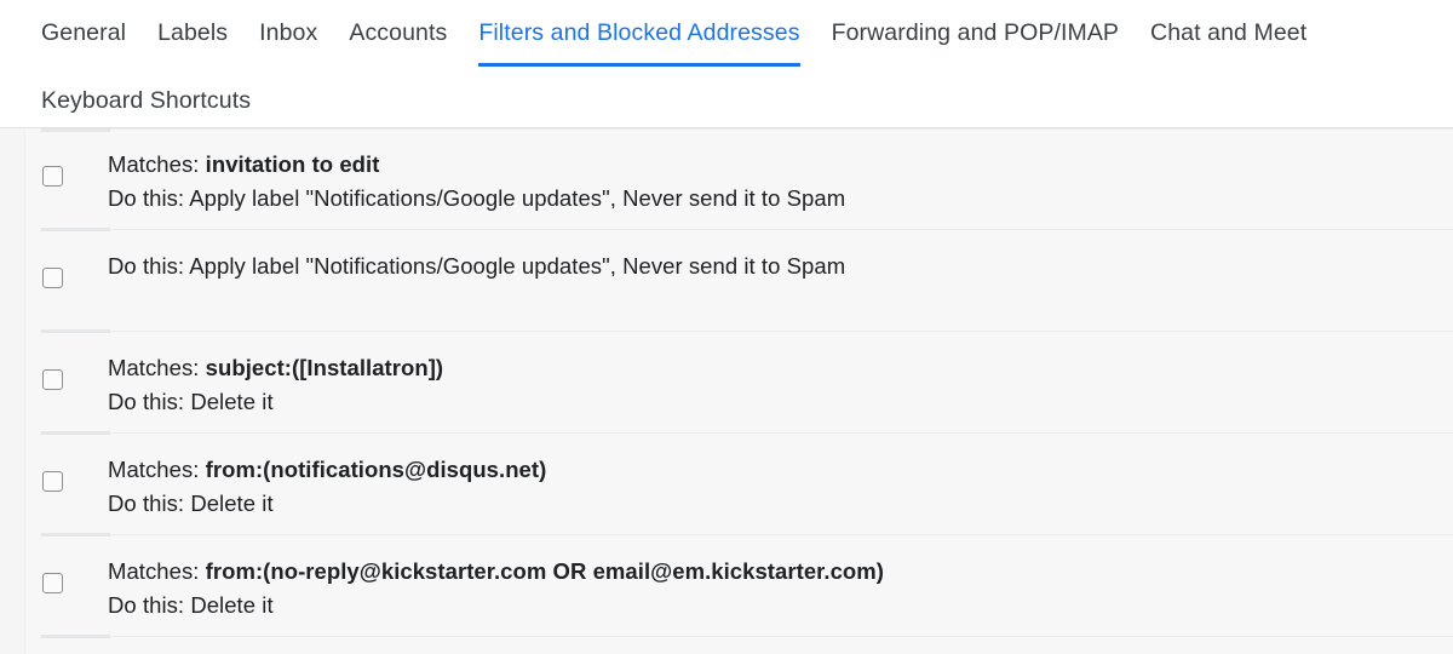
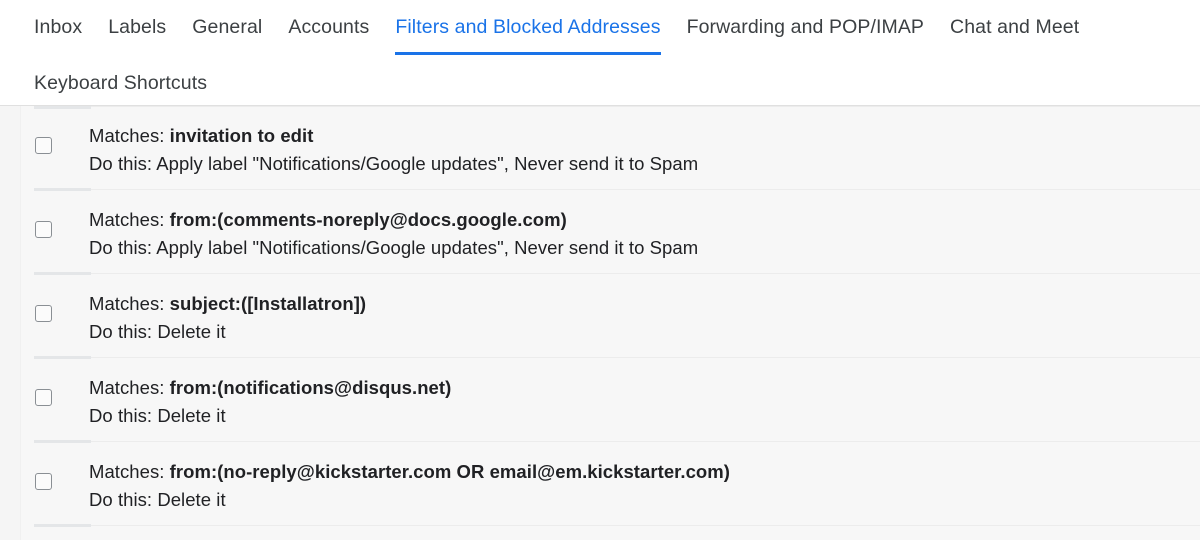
- General
+ Inbox
  Labels
- Inbox
+ General
  Accounts
  Filters and Blocked Addresses
  Forwarding and POP/IMAP
  Chat and Meet
  Keyboard Shortcuts
  Matches: invitation to edit
  Do this: Apply label "Notifications/Google updates", Never send it to Spam
+ Matches: from:(comments-noreply@docs.google.com)
  Do this: Apply label "Notifications/Google updates", Never send it to Spam
  Matches: subject:([Installatron])
  Do this: Delete it
  Matches: from:(notifications@disqus.net)
  Do this: Delete it
  Matches: from:(no-reply@kickstarter.com OR email@em.kickstarter.com)
  Do this: Delete it
